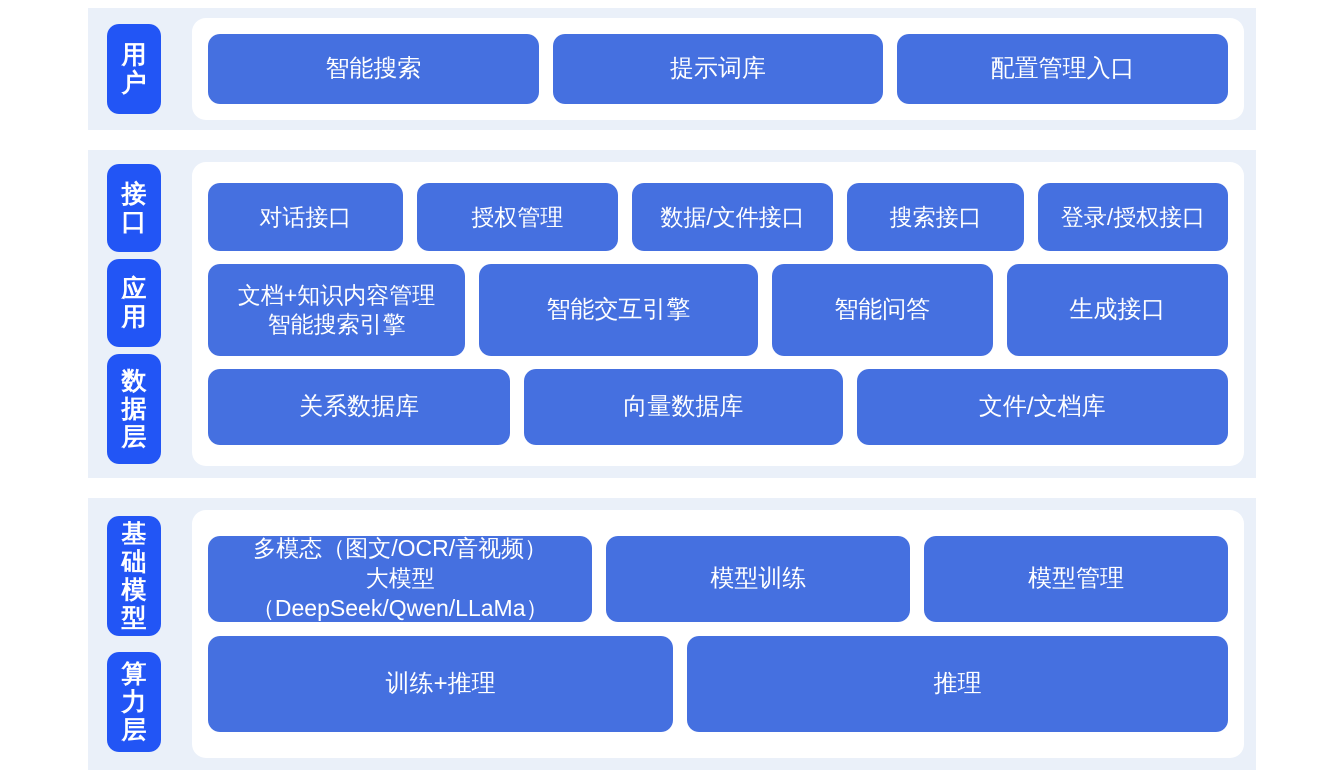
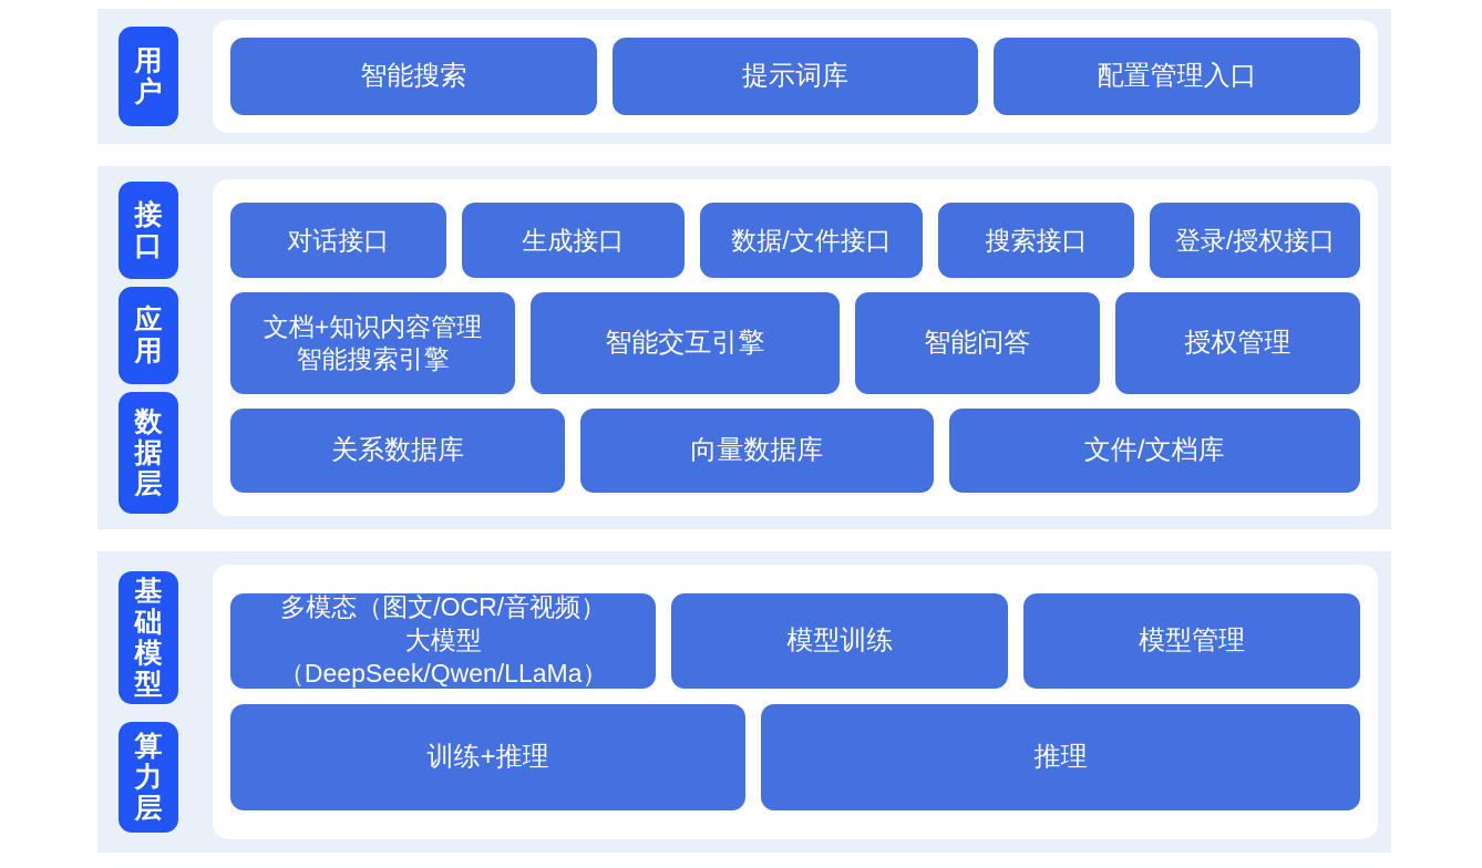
  用户
  智能搜索
  提示词库
  配置管理入口
  接口
  应用
  数据层
  对话接口
- 授权管理
+ 生成接口
  数据/文件接口
  搜索接口
  登录/授权接口
  文档+知识内容管理
  智能搜索引擎
  智能交互引擎
  智能问答
- 生成接口
+ 授权管理
  关系数据库
  向量数据库
  文件/文档库
  基础模型
  算力层
  多模态（图文/OCR/音视频）
  大模型（DeepSeek/Qwen/LLaMa）
  模型训练
  模型管理
  训练+推理
  推理
